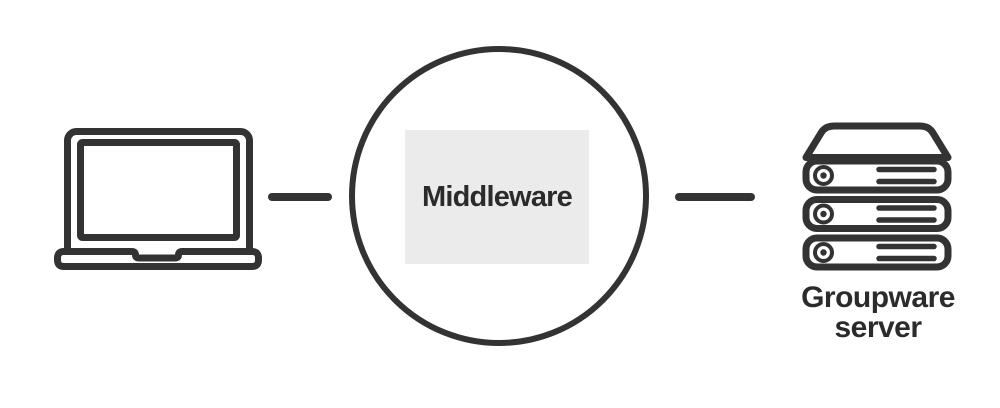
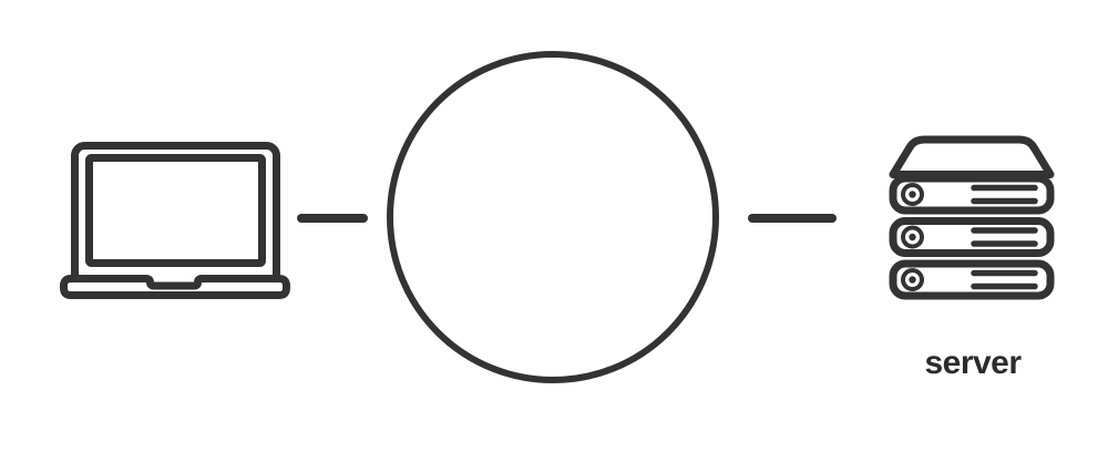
- Middleware
- Groupware
  server
